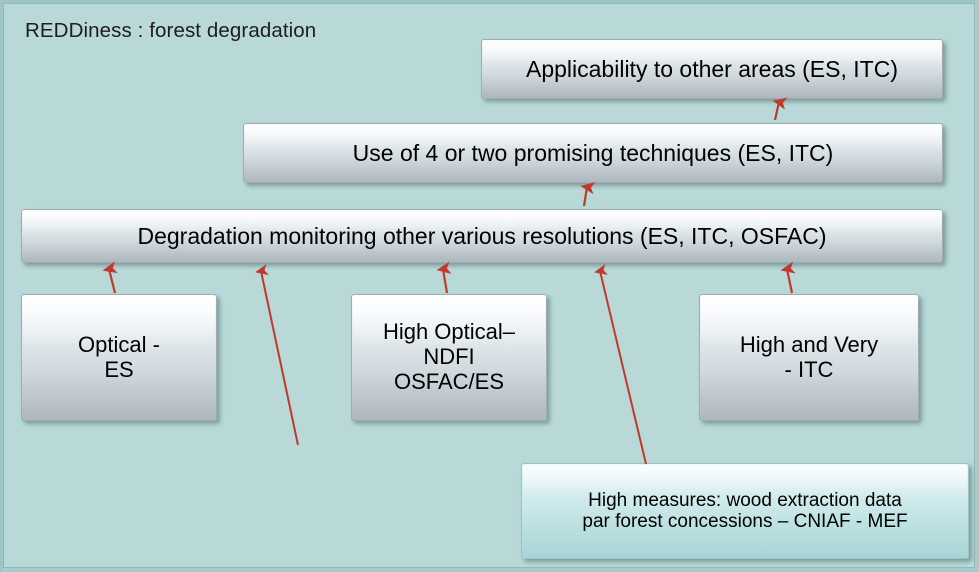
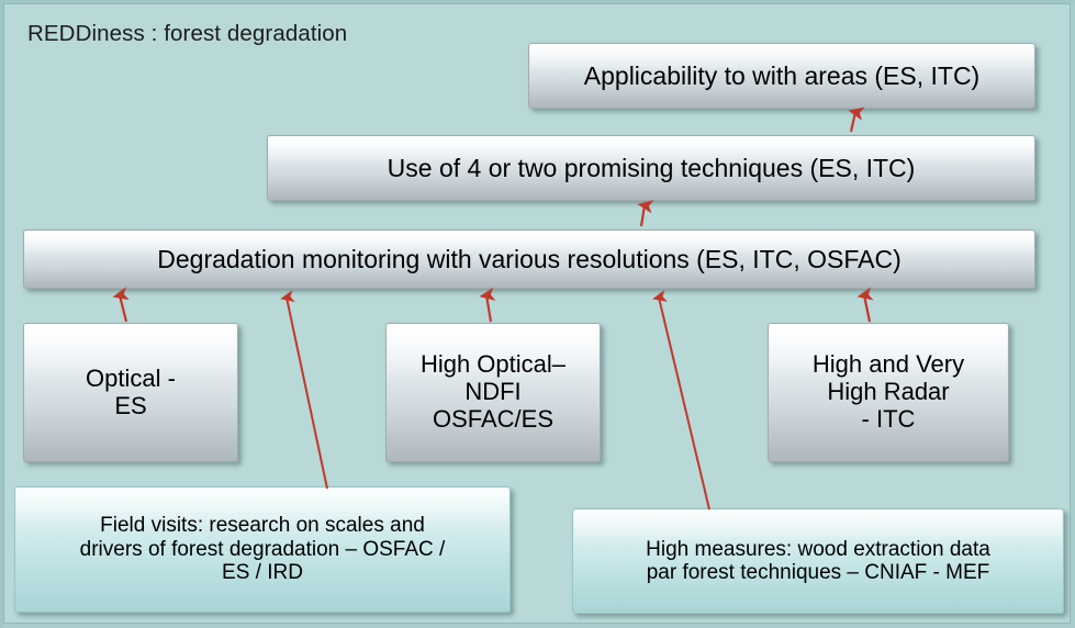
  REDDiness : forest degradation
- Applicability to other areas (ES, ITC)
+ Applicability to with areas (ES, ITC)
  Use of 4 or two promising techniques (ES, ITC)
- Degradation monitoring other various resolutions (ES, ITC, OSFAC)
+ Degradation monitoring with various resolutions (ES, ITC, OSFAC)
  Optical -
  ES
  High Optical–
  NDFI
  OSFAC/ES
  High and Very
+ High Radar
  - ITC
+ Field visits: research on scales and
+ drivers of forest degradation – OSFAC /
+ ES / IRD
  High measures: wood extraction data
- par forest concessions – CNIAF - MEF
+ par forest techniques – CNIAF - MEF
